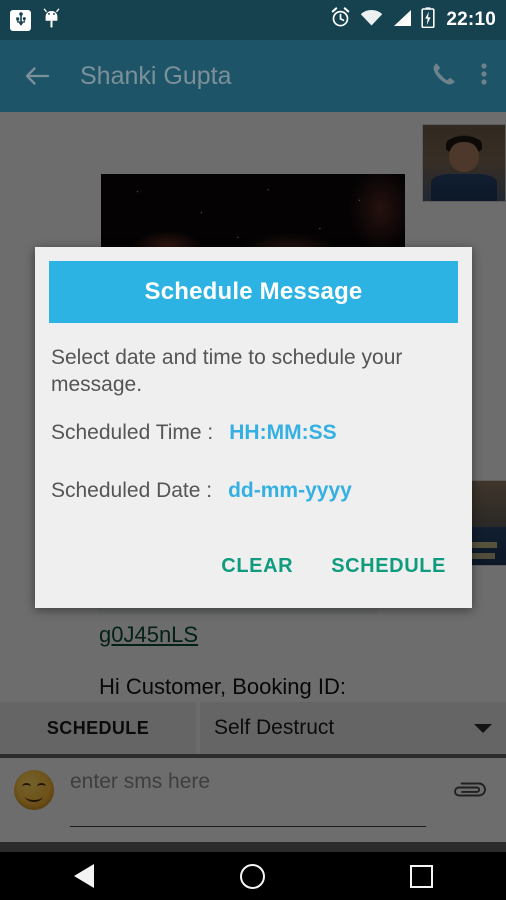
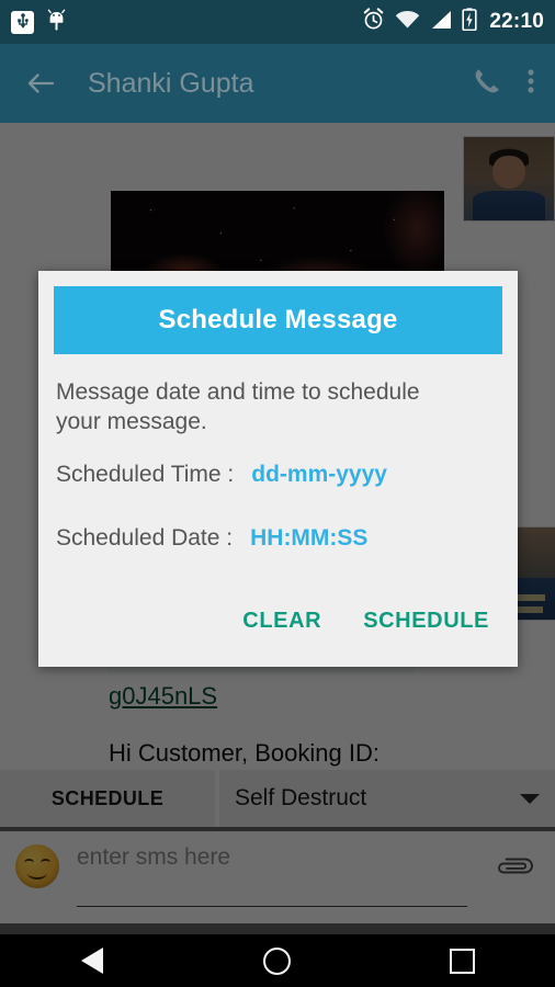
  22:10
  Shanki Gupta
  g0J45nLS
  Hi Customer, Booking ID:
  SCHEDULE
  Self Destruct
  enter sms here
  Schedule Message
- Select date and time to schedule your message.
+ Message date and time to schedule your message.
  Scheduled Time :
- HH:MM:SS
+ dd-mm-yyyy
  Scheduled Date :
- dd-mm-yyyy
+ HH:MM:SS
  CLEAR
  SCHEDULE
